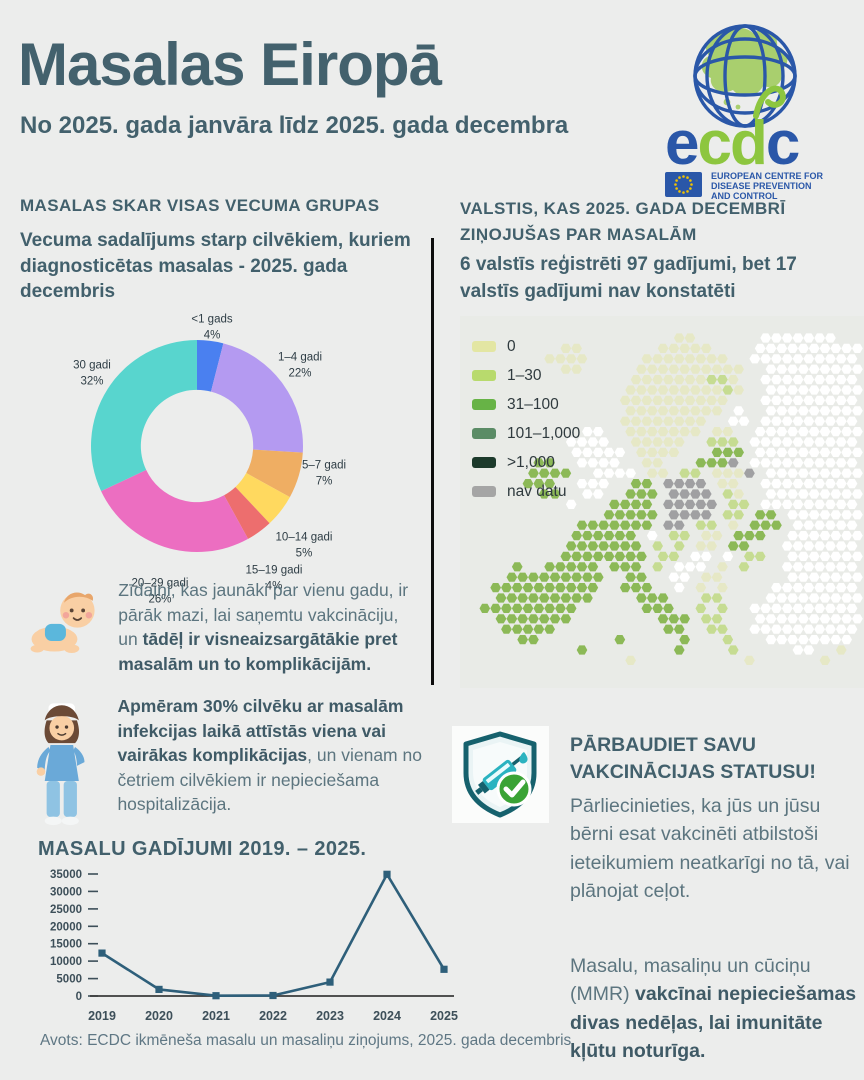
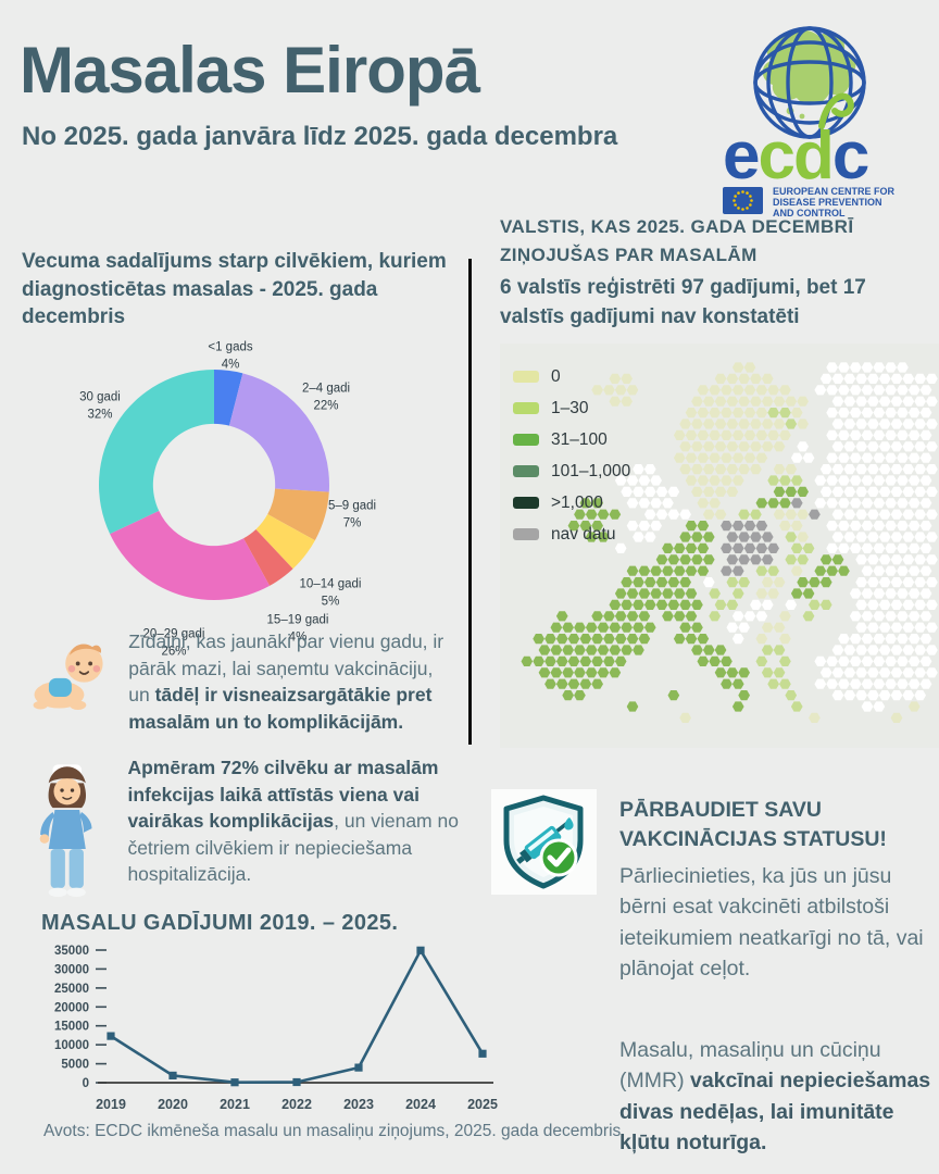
  Masalas Eiropā
  No 2025. gada janvāra līdz 2025. gada decembra
  ecdc
  EUROPEAN CENTRE FOR DISEASE PREVENTION AND CONTROL
- MASALAS SKAR VISAS VECUMA GRUPAS
  Vecuma sadalījums starp cilvēkiem, kuriem diagnosticētas masalas - 2025. gada decembris
  <1 gads
  4%
- 1–4 gadi
+ 2–4 gadi
  22%
- 5–7 gadi
+ 5–9 gadi
  7%
  10–14 gadi
  5%
  15–19 gadi
  4%
  20–29 gadi
  26%
  30 gadi
  32%
  Zīdaiņi, kas jaunāki par vienu gadu, ir pārāk mazi, lai saņemtu vakcināciju, un tādēļ ir visneaizsargātākie pret masalām un to komplikācijām.
- Apmēram 30% cilvēku ar masalām infekcijas laikā attīstās viena vai vairākas komplikācijas, un vienam no četriem cilvēkiem ir nepieciešama hospitalizācija.
+ Apmēram 72% cilvēku ar masalām infekcijas laikā attīstās viena vai vairākas komplikācijas, un vienam no četriem cilvēkiem ir nepieciešama hospitalizācija.
  MASALU GADĪJUMI 2019. – 2025.
  0
  5000
  10000
  15000
  20000
  25000
  30000
  35000
  2019
  2020
  2021
  2022
  2023
  2024
  2025
  VALSTIS, KAS 2025. GADA DECEMBRĪ
  ZIŅOJUŠAS PAR MASALĀM
  6 valstīs reģistrēti 97 gadījumi, bet 17 valstīs gadījumi nav konstatēti
  0
  1–30
  31–100
  101–1,000
  >1,000
  nav datu
  PĀRBAUDIET SAVU VAKCINĀCIJAS STATUSU!
  Pārliecinieties, ka jūs un jūsu bērni esat vakcinēti atbilstoši ieteikumiem neatkarīgi no tā, vai plānojat ceļot.
  Masalu, masaliņu un cūciņu (MMR) vakcīnai nepieciešamas divas nedēļas, lai imunitāte kļūtu noturīga.
  Avots: ECDC ikmēneša masalu un masaliņu ziņojums, 2025. gada decembris
